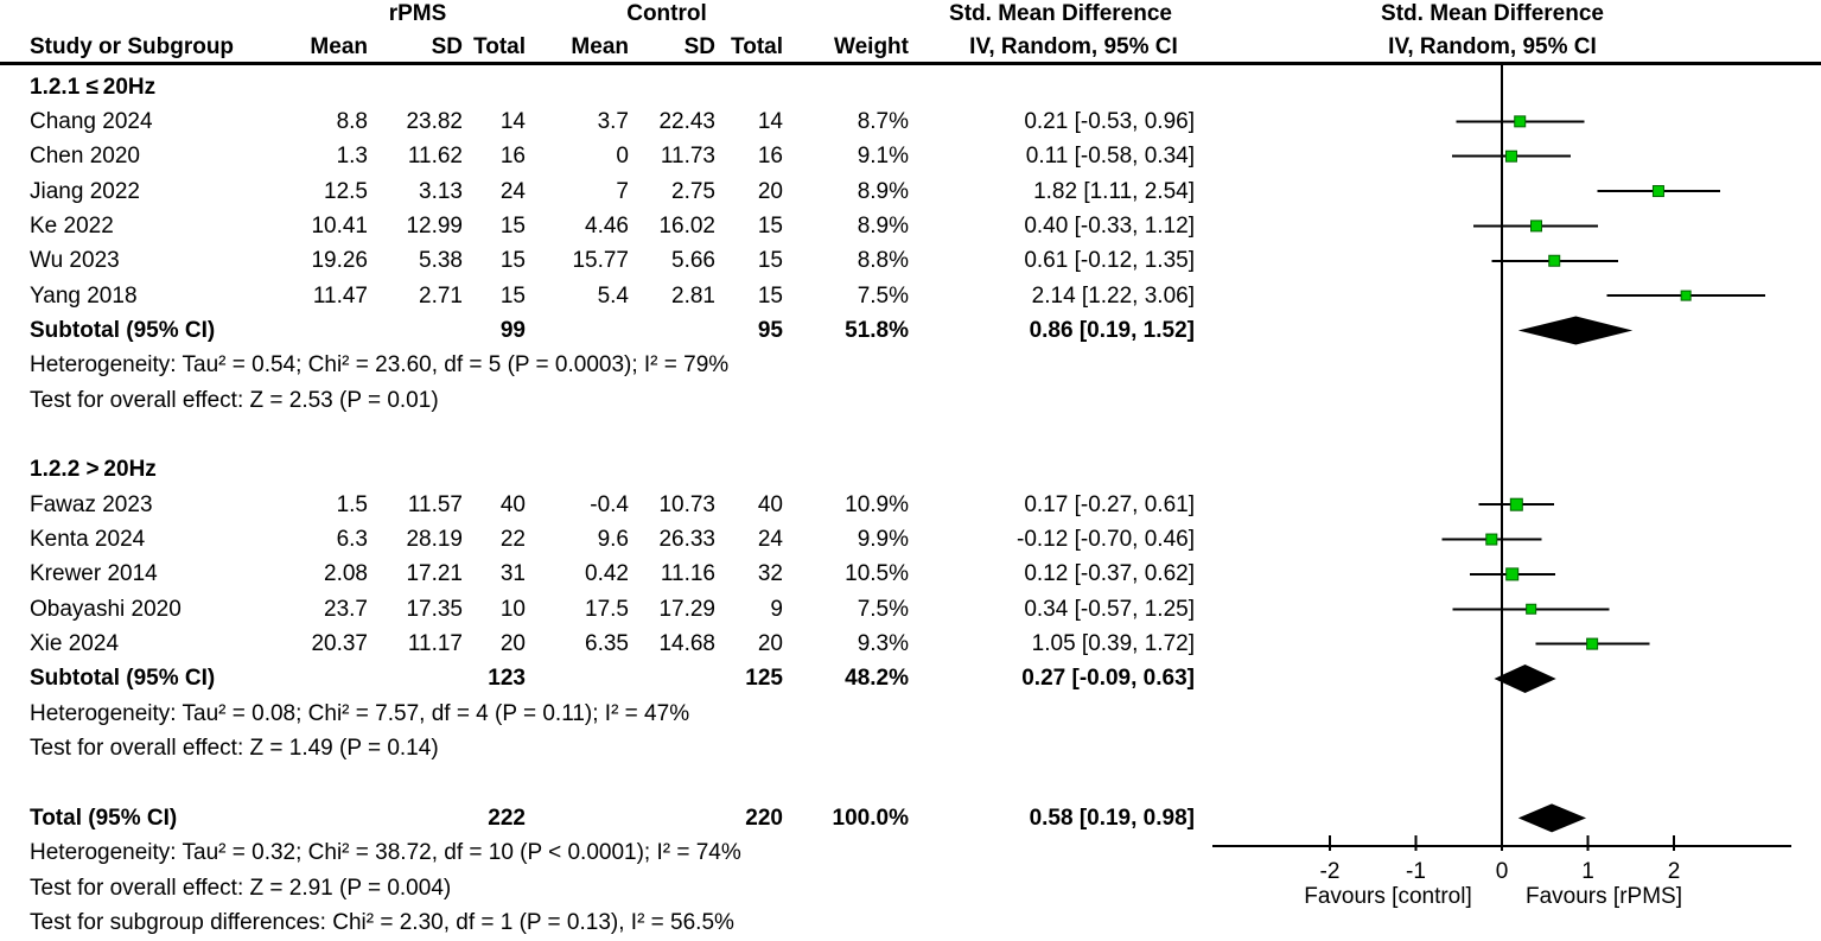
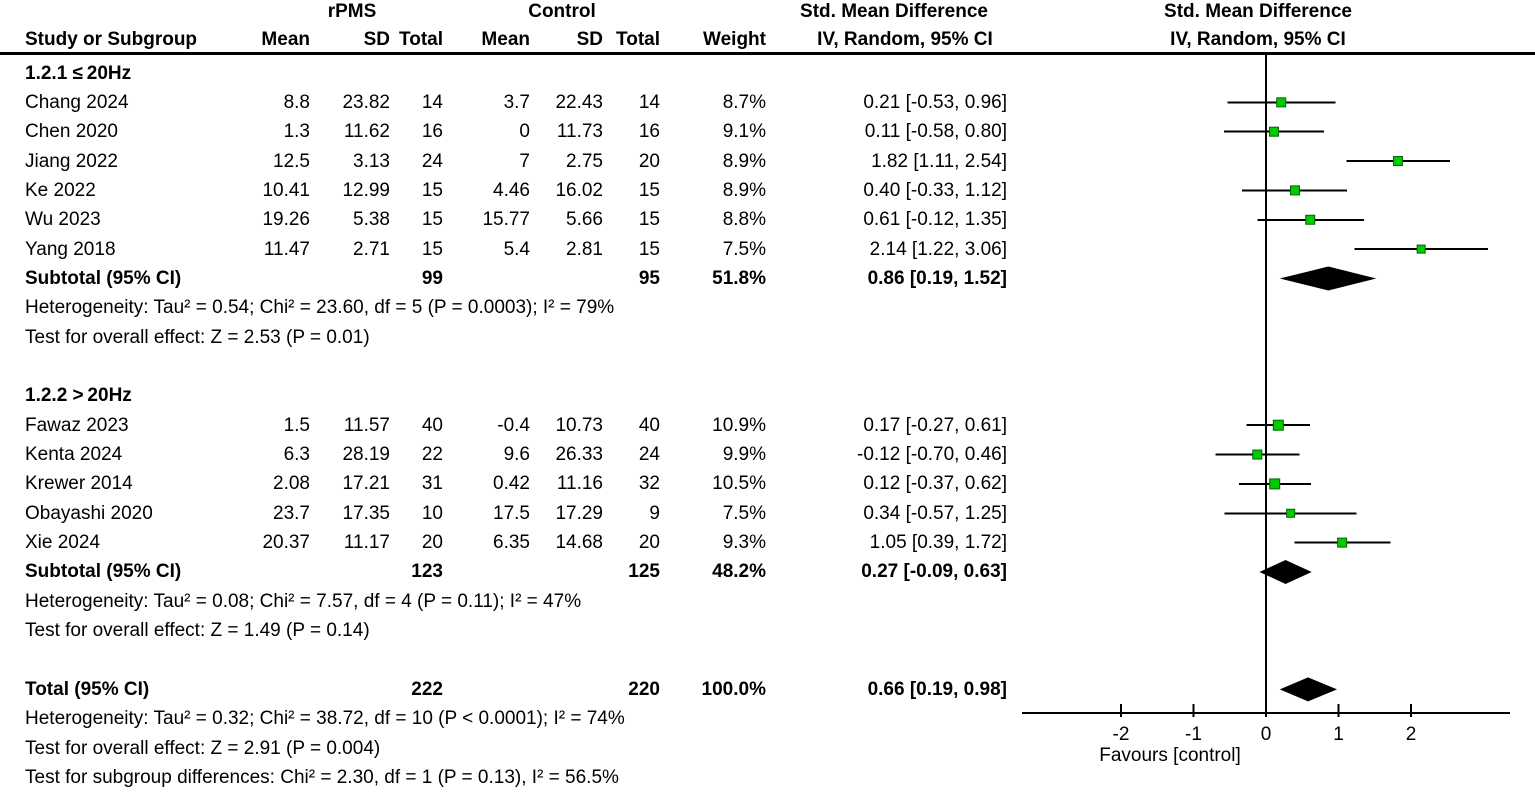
  rPMS
  Control
  Std. Mean Difference
  Std. Mean Difference
  Study or Subgroup
  Mean
  SD
  Total
  Mean
  SD
  Total
  Weight
  IV, Random, 95% CI
  IV, Random, 95% CI
  1.2.1 ≤ 20Hz
  Chang 2024
  8.8
  23.82
  14
  3.7
  22.43
  14
  8.7%
  0.21 [-0.53, 0.96]
  Chen 2020
  1.3
  11.62
  16
  0
  11.73
  16
  9.1%
- 0.11 [-0.58, 0.34]
+ 0.11 [-0.58, 0.80]
  Jiang 2022
  12.5
  3.13
  24
  7
  2.75
  20
  8.9%
  1.82 [1.11, 2.54]
  Ke 2022
  10.41
  12.99
  15
  4.46
  16.02
  15
  8.9%
  0.40 [-0.33, 1.12]
  Wu 2023
  19.26
  5.38
  15
  15.77
  5.66
  15
  8.8%
  0.61 [-0.12, 1.35]
  Yang 2018
  11.47
  2.71
  15
  5.4
  2.81
  15
  7.5%
  2.14 [1.22, 3.06]
  Subtotal (95% CI)
  99
  95
  51.8%
  0.86 [0.19, 1.52]
  Heterogeneity: Tau² = 0.54; Chi² = 23.60, df = 5 (P = 0.0003); I² = 79%
  Test for overall effect: Z = 2.53 (P = 0.01)
  1.2.2 > 20Hz
  Fawaz 2023
  1.5
  11.57
  40
  -0.4
  10.73
  40
  10.9%
  0.17 [-0.27, 0.61]
  Kenta 2024
  6.3
  28.19
  22
  9.6
  26.33
  24
  9.9%
  -0.12 [-0.70, 0.46]
  Krewer 2014
  2.08
  17.21
  31
  0.42
  11.16
  32
  10.5%
  0.12 [-0.37, 0.62]
  Obayashi 2020
  23.7
  17.35
  10
  17.5
  17.29
  9
  7.5%
  0.34 [-0.57, 1.25]
  Xie 2024
  20.37
  11.17
  20
  6.35
  14.68
  20
  9.3%
  1.05 [0.39, 1.72]
  Subtotal (95% CI)
  123
  125
  48.2%
  0.27 [-0.09, 0.63]
  Heterogeneity: Tau² = 0.08; Chi² = 7.57, df = 4 (P = 0.11); I² = 47%
  Test for overall effect: Z = 1.49 (P = 0.14)
  Total (95% CI)
  222
  220
  100.0%
- 0.58 [0.19, 0.98]
+ 0.66 [0.19, 0.98]
  Heterogeneity: Tau² = 0.32; Chi² = 38.72, df = 10 (P < 0.0001); I² = 74%
  Test for overall effect: Z = 2.91 (P = 0.004)
  Test for subgroup differences: Chi² = 2.30, df = 1 (P = 0.13), I² = 56.5%
  -2
  -1
  0
  1
  2
  Favours [control]
- Favours [rPMS]
